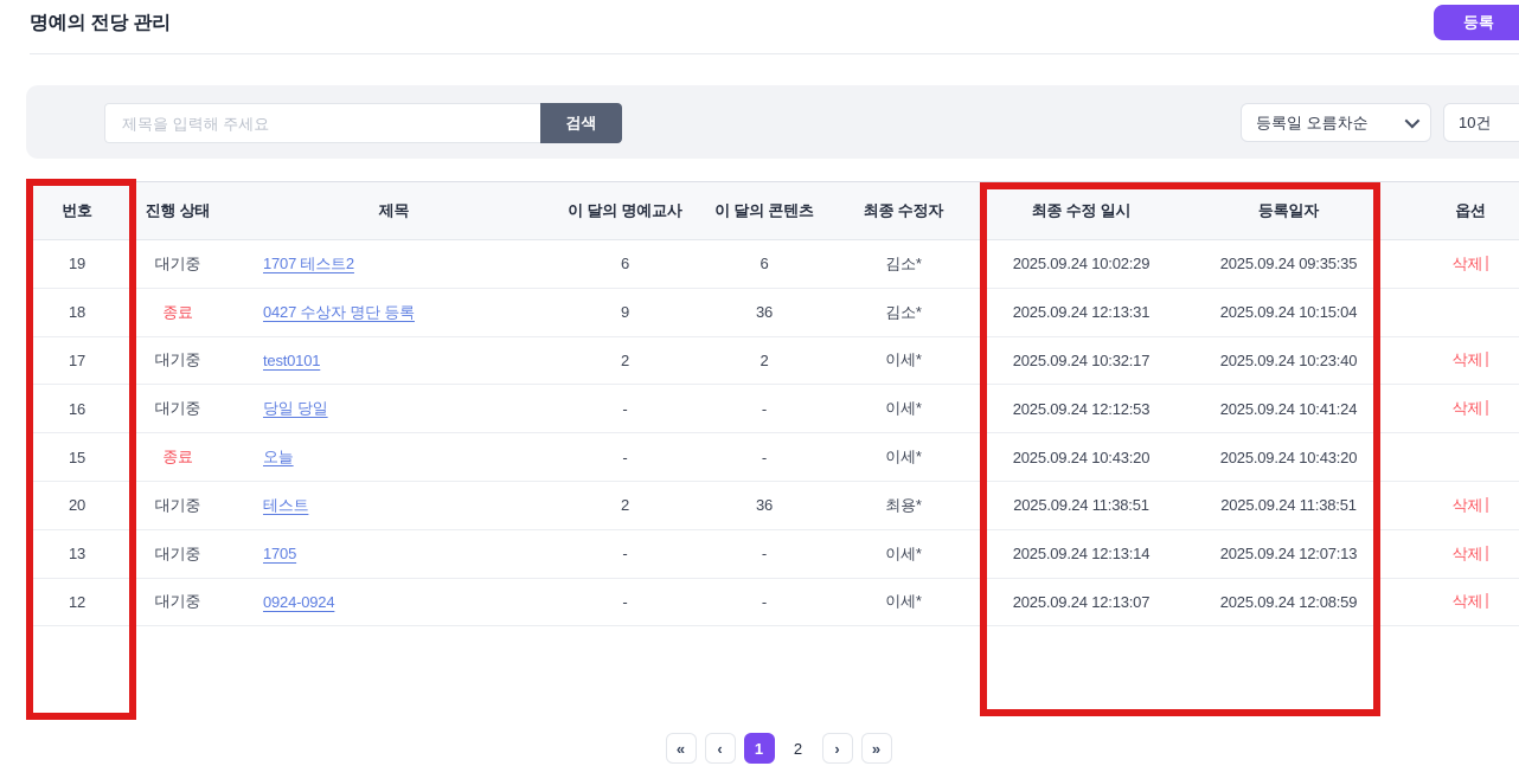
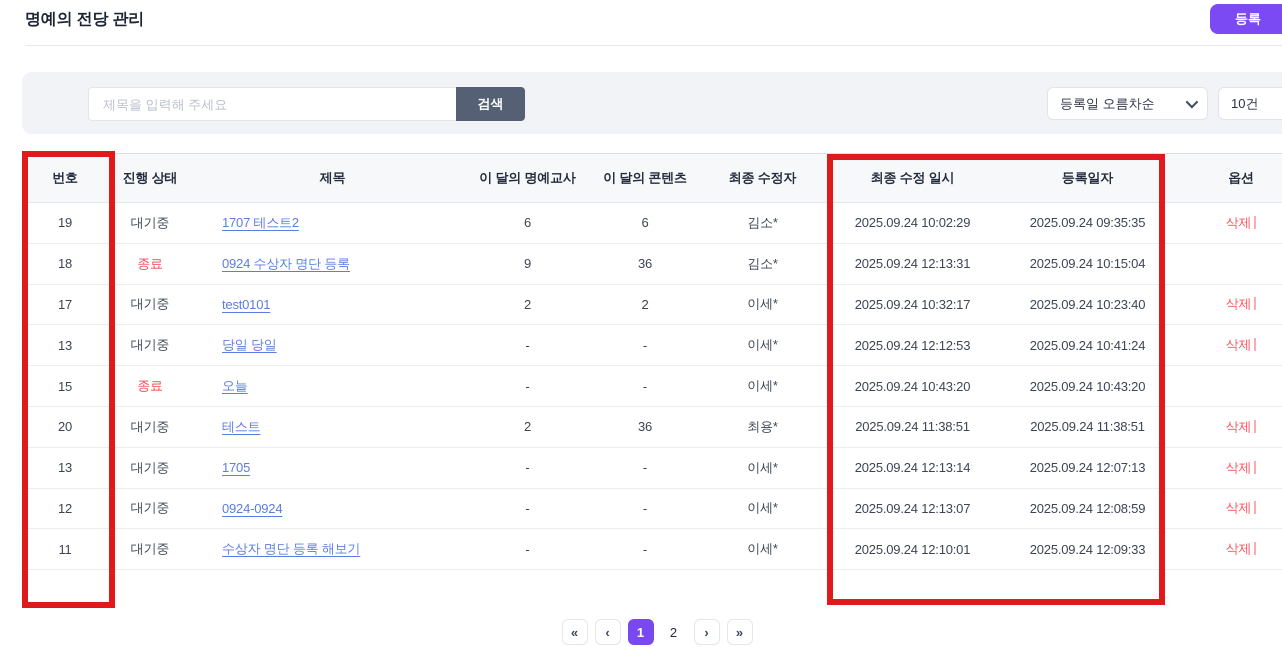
  명예의 전당 관리
  등록
  제목을 입력해 주세요
  검색
  등록일 오름차순
  10건
  번호	진행 상태	제목	이 달의 명예교사	이 달의 콘텐츠	최종 수정자	최종 수정 일시	등록일자	옵션
  19	대기중	1707 테스트2	6	6	김소*	2025.09.24 10:02:29	2025.09.24 09:35:35	삭제
- 18	종료	0427 수상자 명단 등록	9	36	김소*	2025.09.24 12:13:31	2025.09.24 10:15:04
+ 18	종료	0924 수상자 명단 등록	9	36	김소*	2025.09.24 12:13:31	2025.09.24 10:15:04
  17	대기중	test0101	2	2	이세*	2025.09.24 10:32:17	2025.09.24 10:23:40	삭제
- 16	대기중	당일 당일	-	-	이세*	2025.09.24 12:12:53	2025.09.24 10:41:24	삭제
+ 13	대기중	당일 당일	-	-	이세*	2025.09.24 12:12:53	2025.09.24 10:41:24	삭제
  15	종료	오늘	-	-	이세*	2025.09.24 10:43:20	2025.09.24 10:43:20
  20	대기중	테스트	2	36	최용*	2025.09.24 11:38:51	2025.09.24 11:38:51	삭제
  13	대기중	1705	-	-	이세*	2025.09.24 12:13:14	2025.09.24 12:07:13	삭제
  12	대기중	0924-0924	-	-	이세*	2025.09.24 12:13:07	2025.09.24 12:08:59	삭제
+ 11	대기중	수상자 명단 등록 해보기	-	-	이세*	2025.09.24 12:10:01	2025.09.24 12:09:33	삭제
  «
  ‹
  1
  2
  ›
  »
